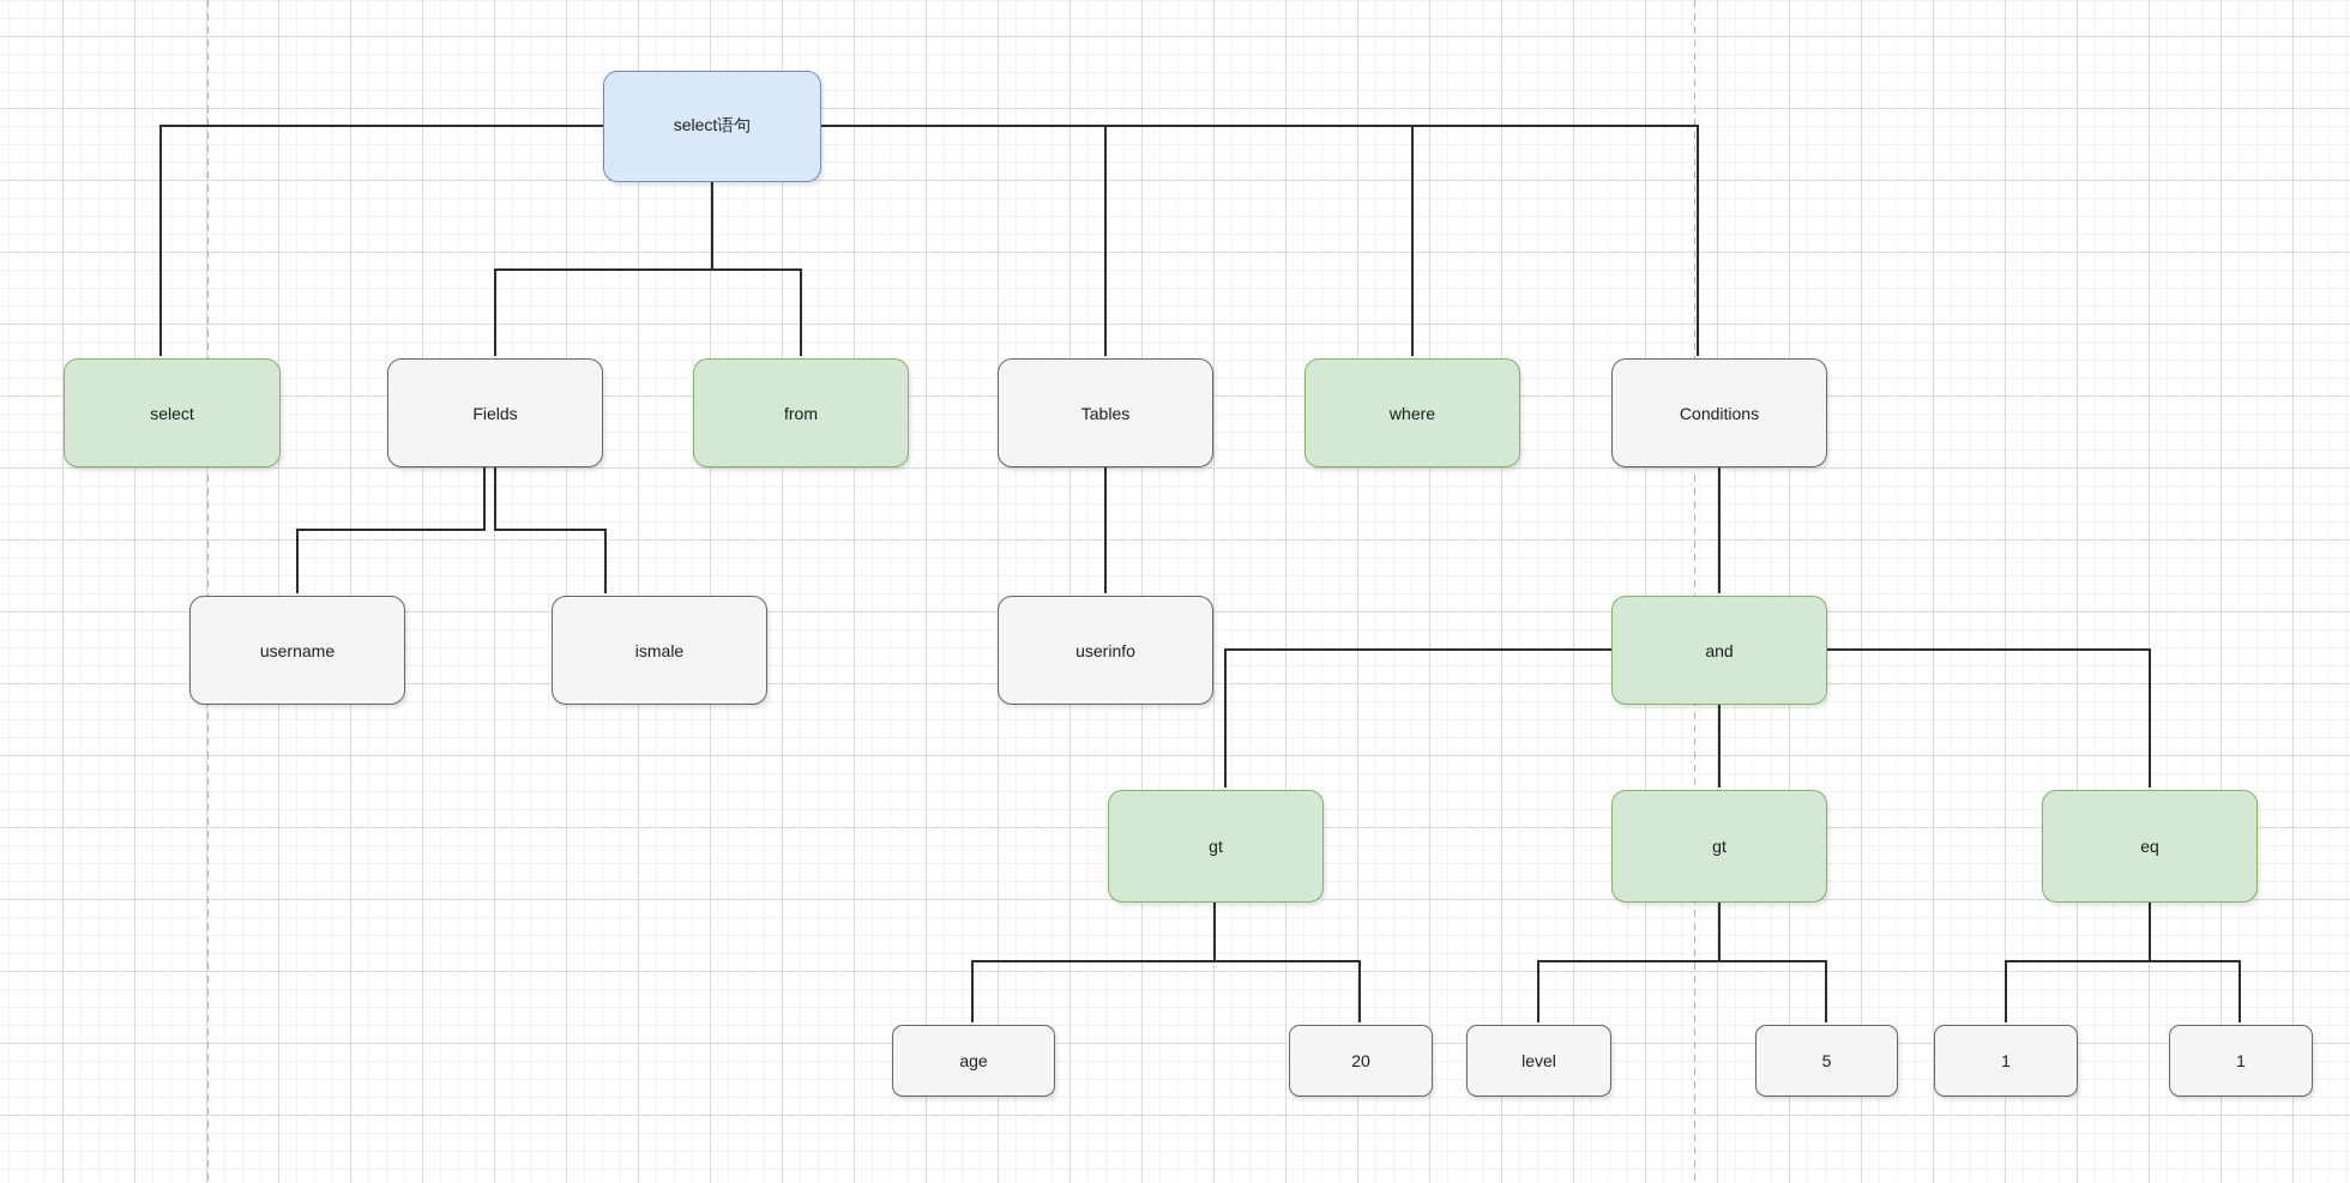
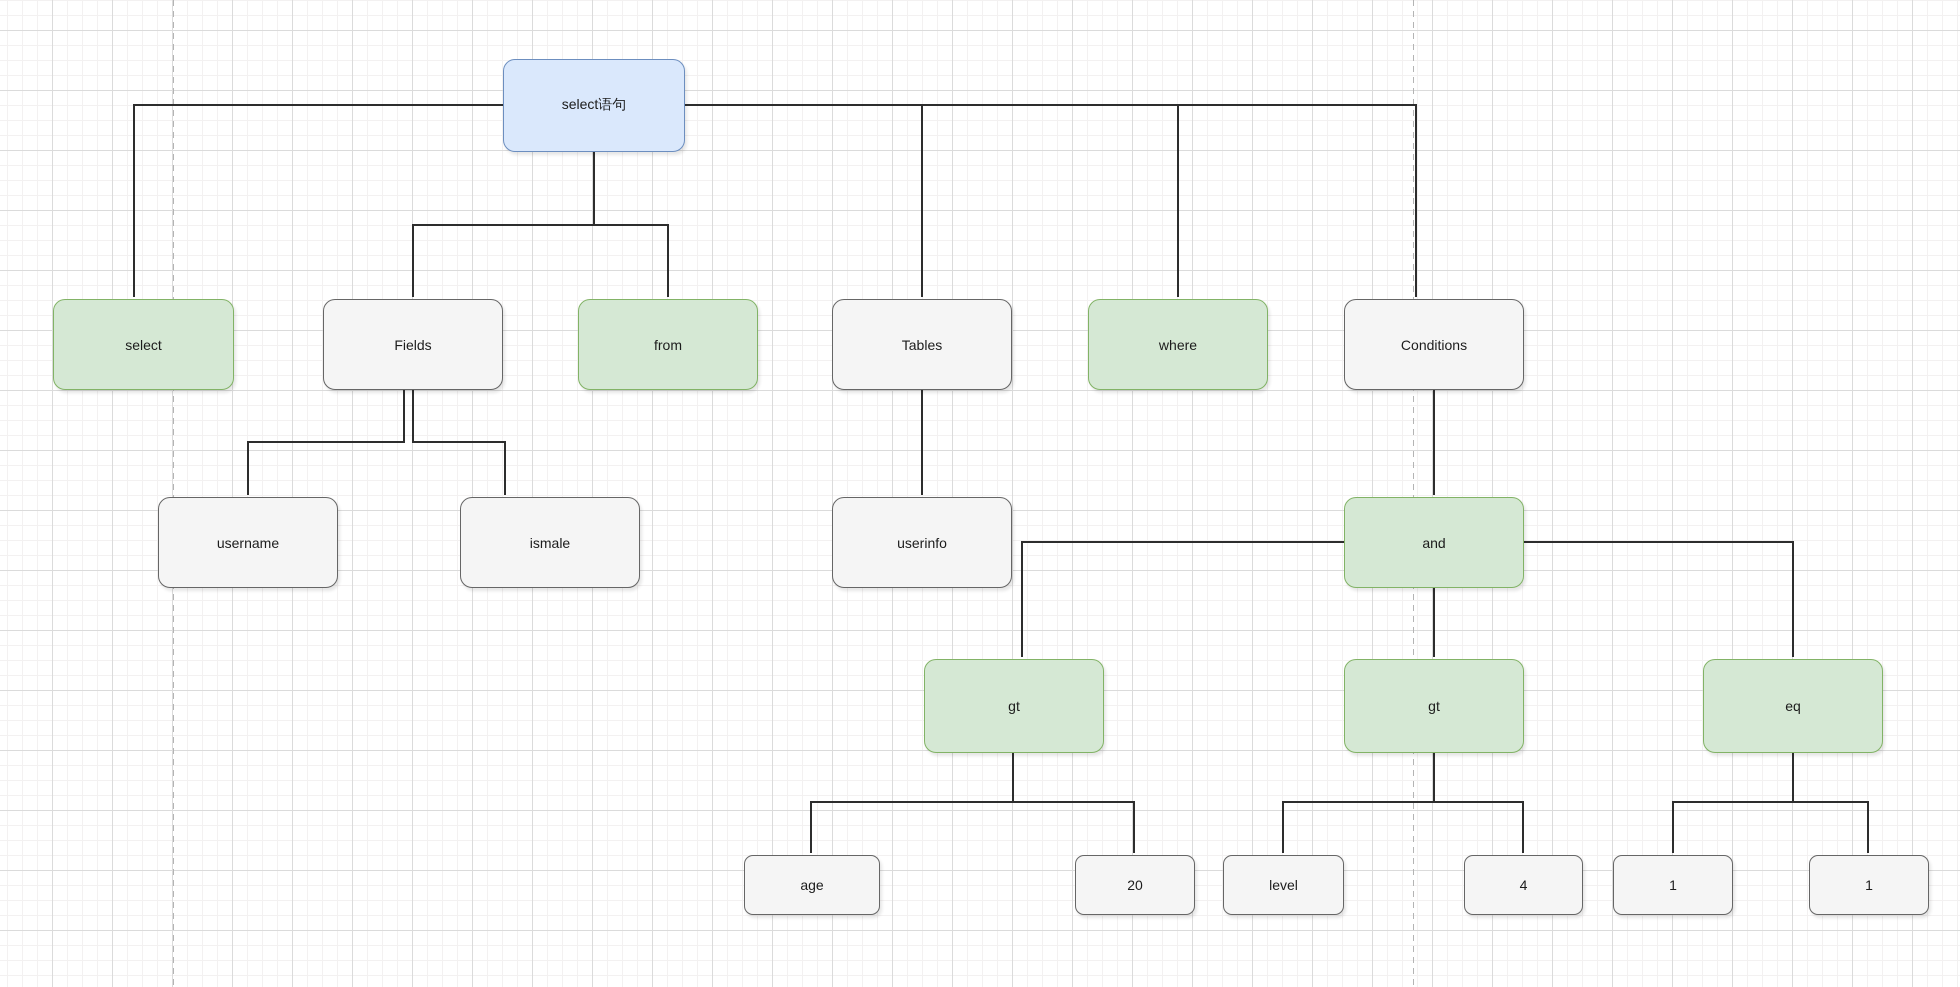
  select语句
  select
  Fields
  from
  Tables
  where
  Conditions
  username
  ismale
  userinfo
  and
  gt
  gt
  eq
  age
  20
  level
- 5
+ 4
  1
  1
